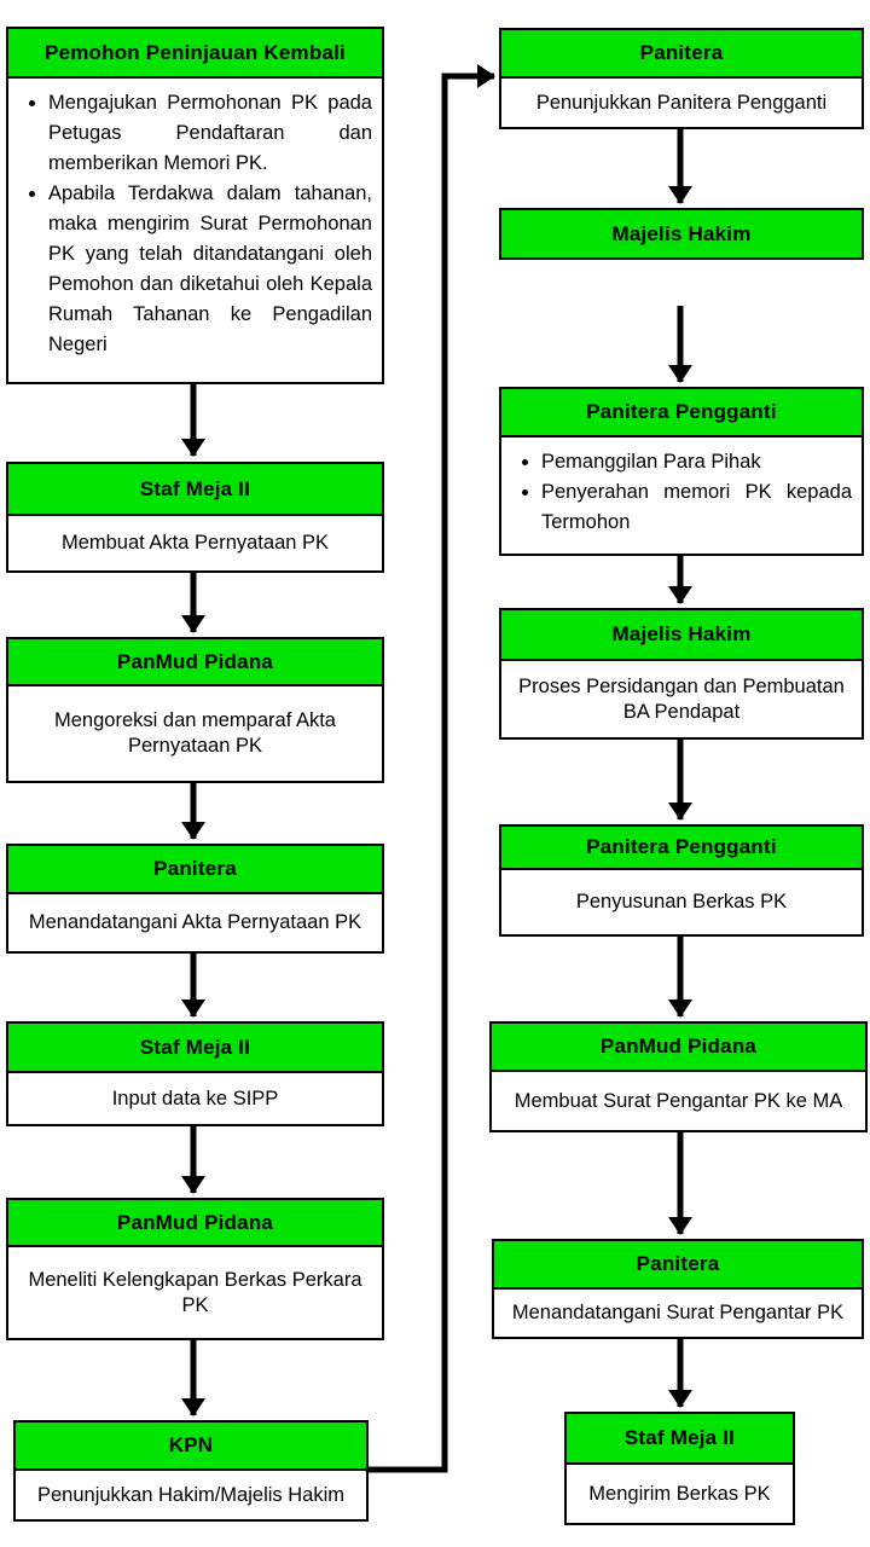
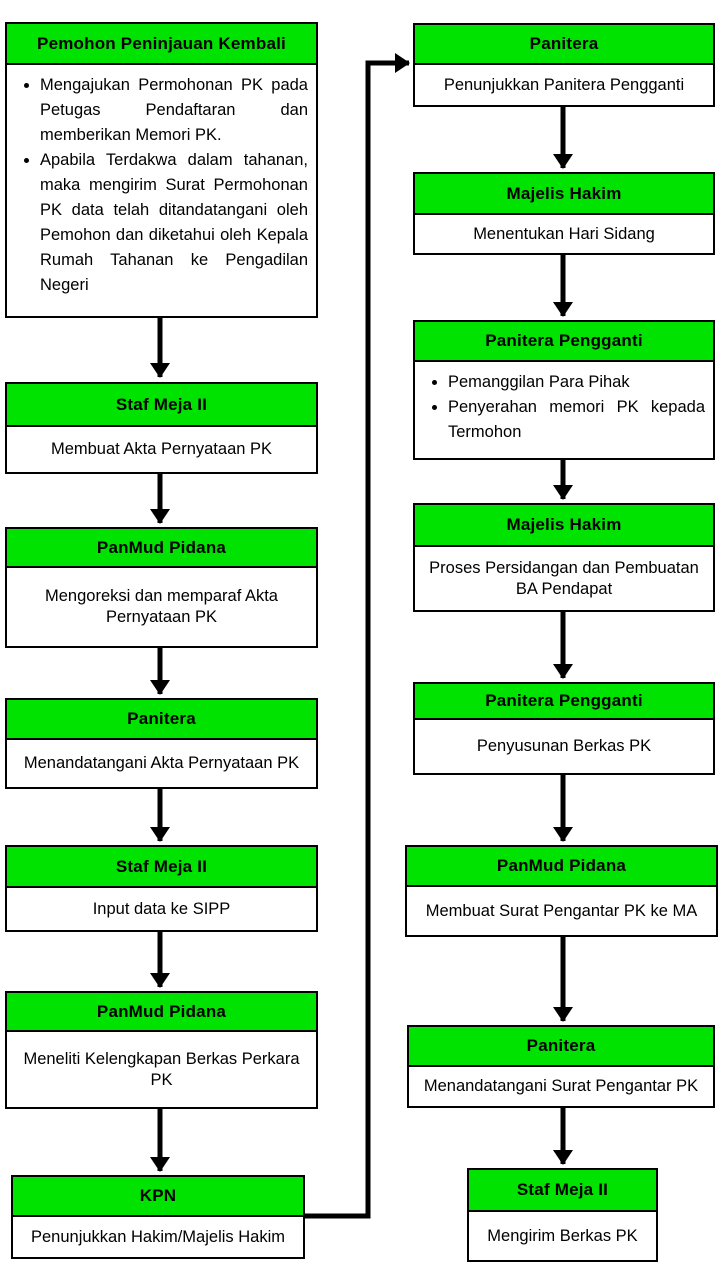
  Pemohon Peninjauan Kembali
  Mengajukan Permohonan PK pada Petugas Pendaftaran dan memberikan Memori PK.
- Apabila Terdakwa dalam tahanan, maka mengirim Surat Permohonan PK yang telah ditandatangani oleh Pemohon dan diketahui oleh Kepala Rumah Tahanan ke Pengadilan Negeri
+ Apabila Terdakwa dalam tahanan, maka mengirim Surat Permohonan PK data telah ditandatangani oleh Pemohon dan diketahui oleh Kepala Rumah Tahanan ke Pengadilan Negeri
  Staf Meja II
  Membuat Akta Pernyataan PK
  PanMud Pidana
  Mengoreksi dan memparaf Akta Pernyataan PK
  Panitera
  Menandatangani Akta Pernyataan PK
  Staf Meja II
  Input data ke SIPP
  PanMud Pidana
  Meneliti Kelengkapan Berkas Perkara PK
  KPN
  Penunjukkan Hakim/Majelis Hakim
  Panitera
  Penunjukkan Panitera Pengganti
  Majelis Hakim
+ Menentukan Hari Sidang
  Panitera Pengganti
  Pemanggilan Para Pihak
  Penyerahan memori PK kepada Termohon
  Majelis Hakim
  Proses Persidangan dan Pembuatan BA Pendapat
  Panitera Pengganti
  Penyusunan Berkas PK
  PanMud Pidana
  Membuat Surat Pengantar PK ke MA
  Panitera
  Menandatangani Surat Pengantar PK
  Staf Meja II
  Mengirim Berkas PK
